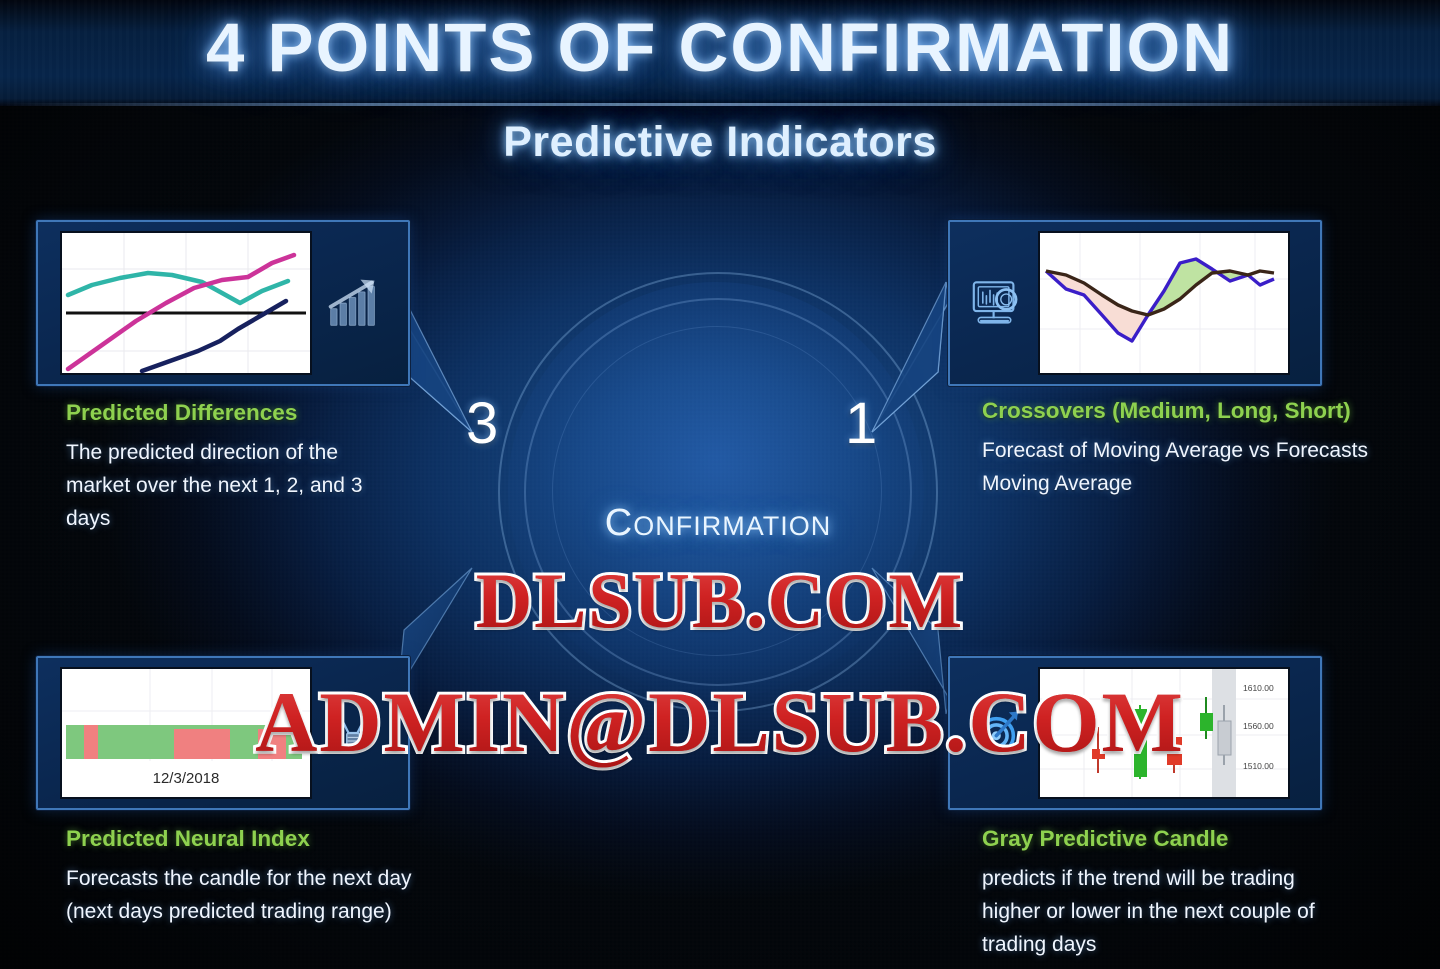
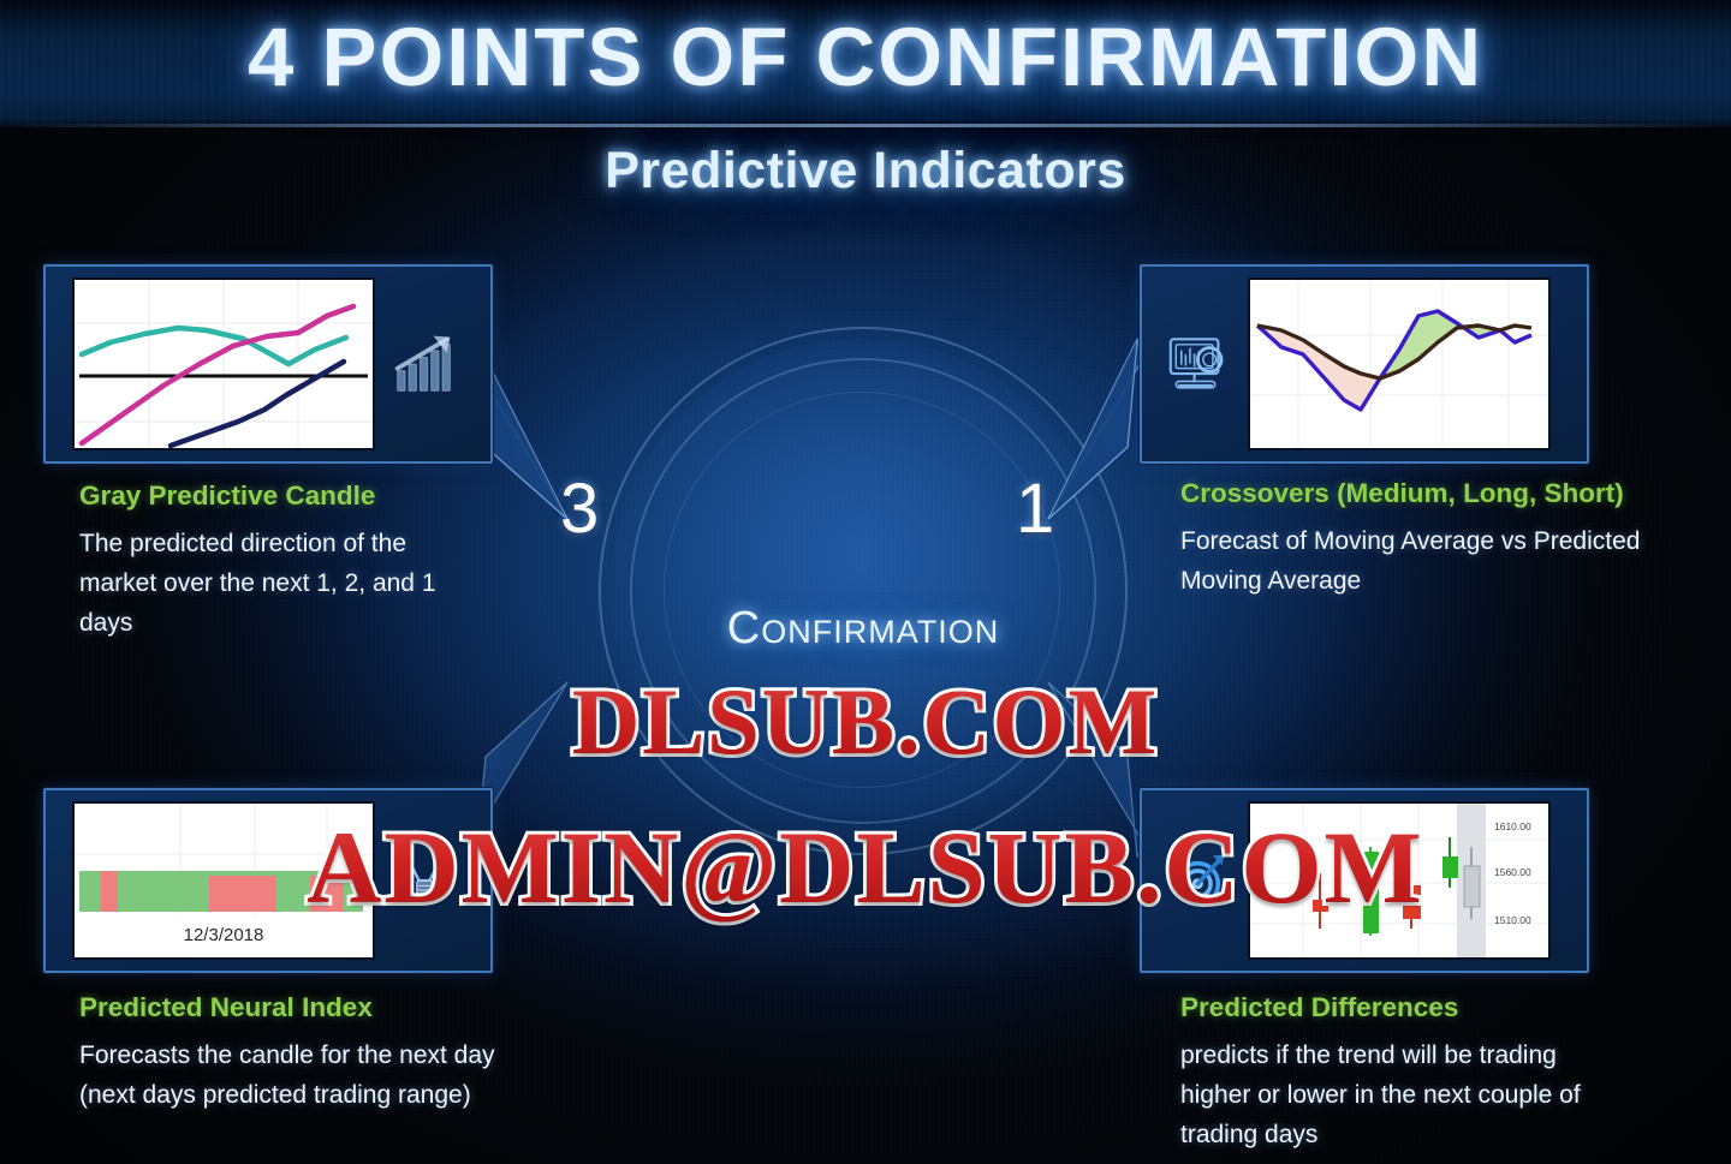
  Confirmation
  3
  1
- Predicted Differences
+ Gray Predictive Candle
- The predicted direction of the market over the next 1, 2, and 3 days
+ The predicted direction of the market over the next 1, 2, and 1 days
  Crossovers (Medium, Long, Short)
- Forecast of Moving Average vs Forecasts Moving Average
+ Forecast of Moving Average vs Predicted Moving Average
  12/3/2018
  Predicted Neural Index
  Forecasts the candle for the next day (next days predicted trading range)
- Gray Predictive Candle
+ Predicted Differences
  predicts if the trend will be trading higher or lower in the next couple of trading days
  4 POINTS OF CONFIRMATION
  Predictive Indicators
  DLSUB.COM
  ADMIN@DLSUB.COM
